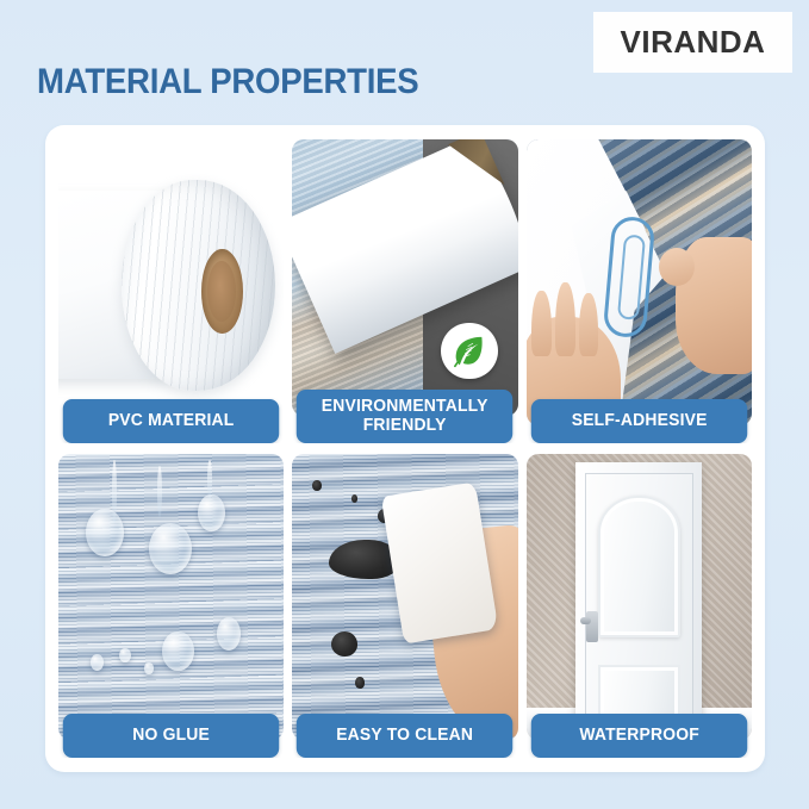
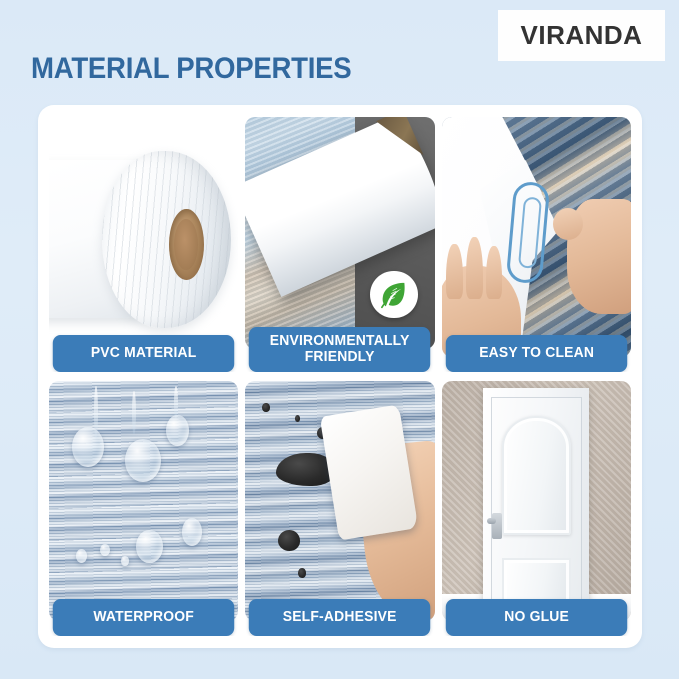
  VIRANDA
  MATERIAL PROPERTIES
  PVC MATERIAL
  ENVIRONMENTALLY
  FRIENDLY
- SELF-ADHESIVE
+ EASY TO CLEAN
- NO GLUE
+ WATERPROOF
- EASY TO CLEAN
+ SELF-ADHESIVE
- WATERPROOF
+ NO GLUE
